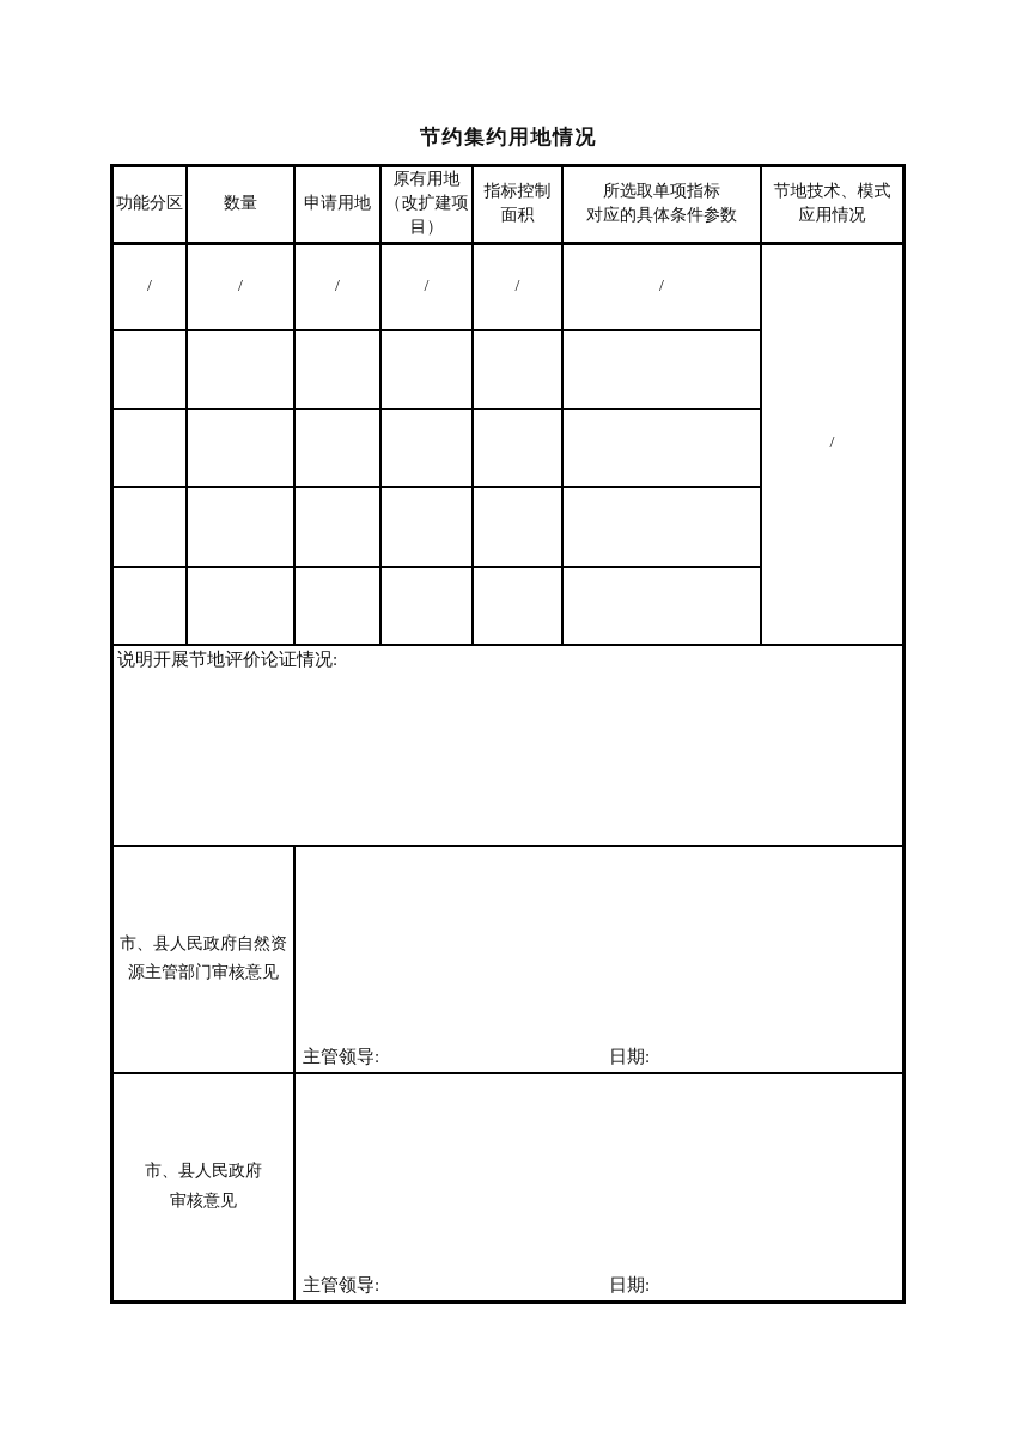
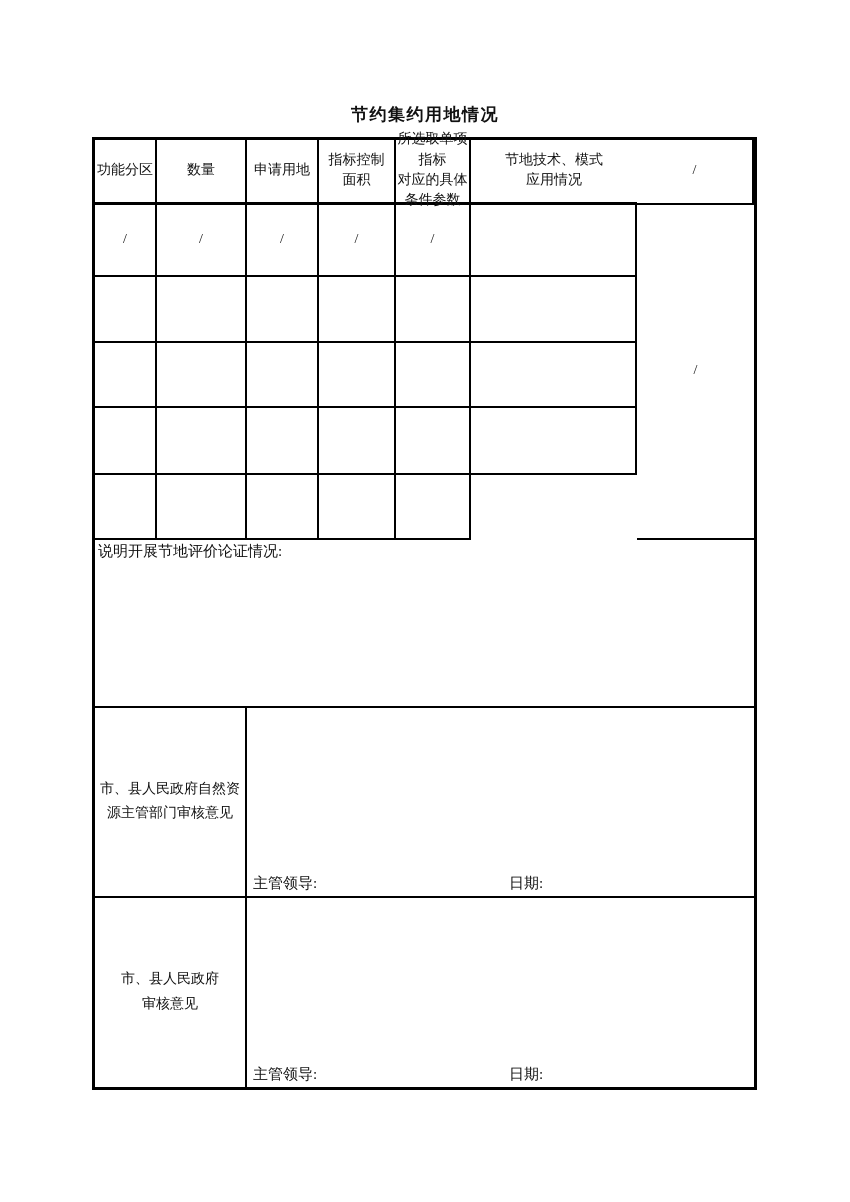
  节约集约用地情况
  功能分区
  数量
  申请用地
- 原有用地
- （改扩建项
- 目）
  指标控制
  面积
  所选取单项指标
  对应的具体条件参数
  节地技术、模式
  应用情况
  /
  /
  /
  /
  /
  /
  /
  说明开展节地评价论证情况:
  市、县人民政府自然资
  源主管部门审核意见
  主管领导:
  日期:
  市、县人民政府
  审核意见
  主管领导:
  日期:
